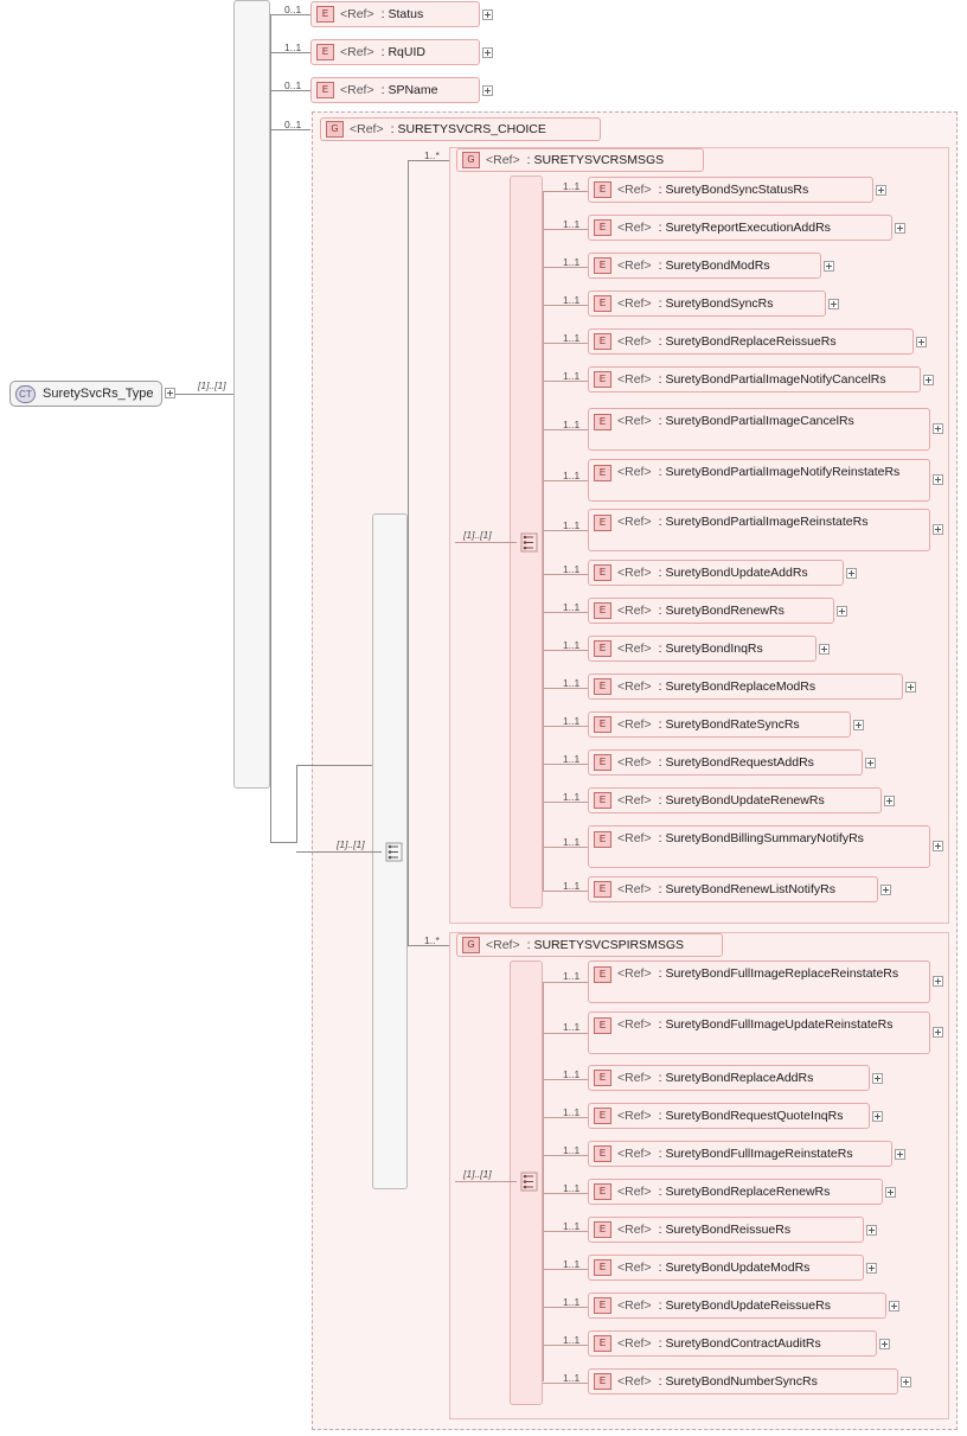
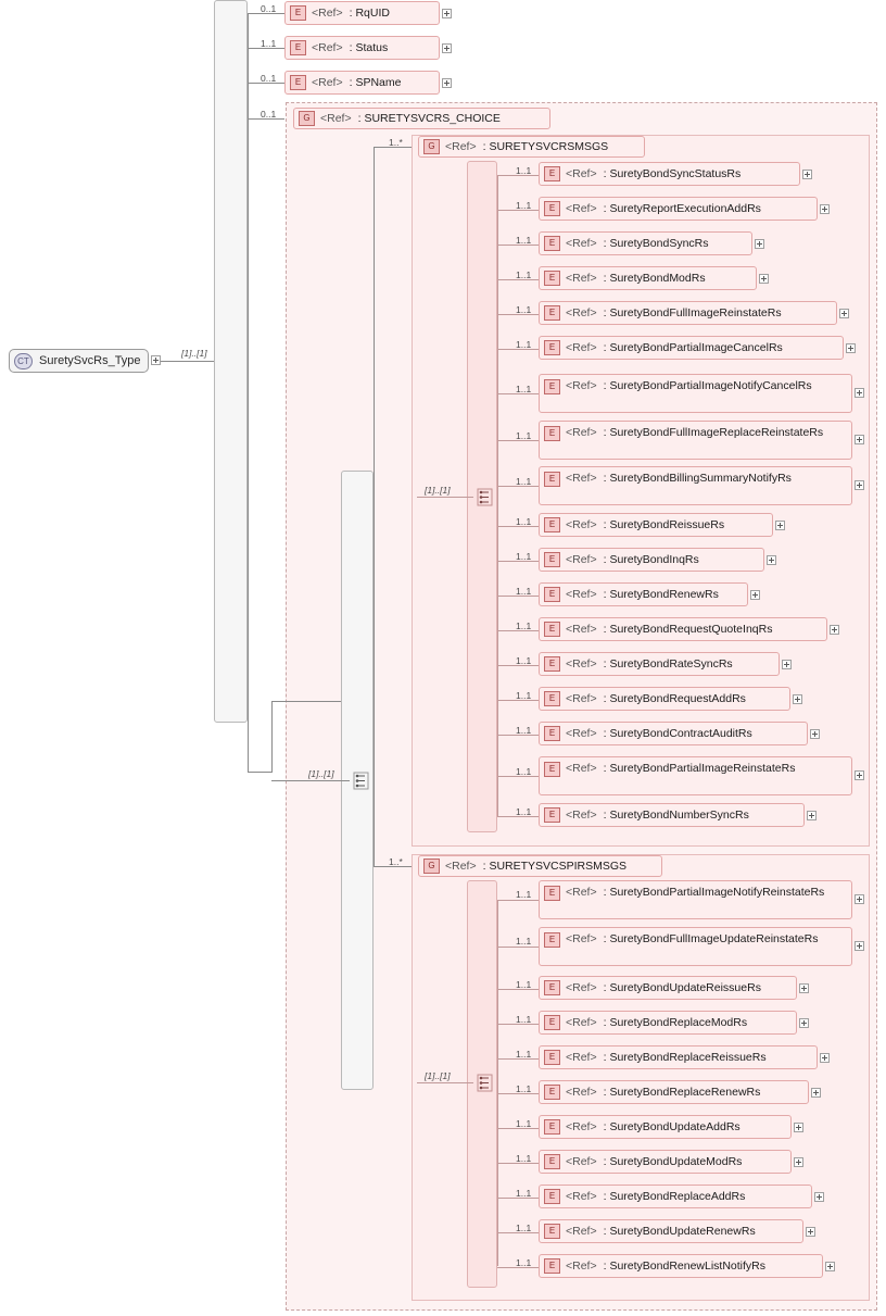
  CT
  SuretySvcRs_Type
  [1]..[1]
  0..1
  E
  <Ref>
- : Status
+ : RqUID
  1..1
  E
  <Ref>
- : RqUID
+ : Status
  0..1
  E
  <Ref>
  : SPName
  0..1
  G
  <Ref>
  : SURETYSVCRS_CHOICE
  [1]..[1]
  1..*
  G
  <Ref>
  : SURETYSVCRSMSGS
  [1]..[1]
  1..1
  E
  <Ref>
  : SuretyBondSyncStatusRs
  1..1
  E
  <Ref>
  : SuretyReportExecutionAddRs
  1..1
  E
  <Ref>
- : SuretyBondModRs
+ : SuretyBondSyncRs
  1..1
  E
  <Ref>
- : SuretyBondSyncRs
+ : SuretyBondModRs
  1..1
  E
  <Ref>
- : SuretyBondReplaceReissueRs
+ : SuretyBondFullImageReinstateRs
  1..1
  E
  <Ref>
- : SuretyBondPartialImageNotifyCancelRs
+ : SuretyBondPartialImageCancelRs
  1..1
  E
  <Ref>
- : SuretyBondPartialImageCancelRs
+ : SuretyBondPartialImageNotifyCancelRs
  1..1
  E
  <Ref>
- : SuretyBondPartialImageNotifyReinstateRs
+ : SuretyBondFullImageReplaceReinstateRs
  1..1
  E
  <Ref>
- : SuretyBondPartialImageReinstateRs
+ : SuretyBondBillingSummaryNotifyRs
  1..1
  E
  <Ref>
- : SuretyBondUpdateAddRs
+ : SuretyBondReissueRs
  1..1
  E
  <Ref>
- : SuretyBondRenewRs
+ : SuretyBondInqRs
  1..1
  E
  <Ref>
- : SuretyBondInqRs
+ : SuretyBondRenewRs
  1..1
  E
  <Ref>
- : SuretyBondReplaceModRs
+ : SuretyBondRequestQuoteInqRs
  1..1
  E
  <Ref>
  : SuretyBondRateSyncRs
  1..1
  E
  <Ref>
  : SuretyBondRequestAddRs
  1..1
  E
  <Ref>
- : SuretyBondUpdateRenewRs
+ : SuretyBondContractAuditRs
  1..1
  E
  <Ref>
- : SuretyBondBillingSummaryNotifyRs
+ : SuretyBondPartialImageReinstateRs
  1..1
  E
  <Ref>
- : SuretyBondRenewListNotifyRs
+ : SuretyBondNumberSyncRs
  1..*
  G
  <Ref>
  : SURETYSVCSPIRSMSGS
  [1]..[1]
  1..1
  E
  <Ref>
- : SuretyBondFullImageReplaceReinstateRs
+ : SuretyBondPartialImageNotifyReinstateRs
  1..1
  E
  <Ref>
  : SuretyBondFullImageUpdateReinstateRs
  1..1
  E
  <Ref>
- : SuretyBondReplaceAddRs
+ : SuretyBondUpdateReissueRs
  1..1
  E
  <Ref>
- : SuretyBondRequestQuoteInqRs
+ : SuretyBondReplaceModRs
  1..1
  E
  <Ref>
- : SuretyBondFullImageReinstateRs
+ : SuretyBondReplaceReissueRs
  1..1
  E
  <Ref>
  : SuretyBondReplaceRenewRs
  1..1
  E
  <Ref>
- : SuretyBondReissueRs
+ : SuretyBondUpdateAddRs
  1..1
  E
  <Ref>
  : SuretyBondUpdateModRs
  1..1
  E
  <Ref>
- : SuretyBondUpdateReissueRs
+ : SuretyBondReplaceAddRs
  1..1
  E
  <Ref>
- : SuretyBondContractAuditRs
+ : SuretyBondUpdateRenewRs
  1..1
  E
  <Ref>
- : SuretyBondNumberSyncRs
+ : SuretyBondRenewListNotifyRs
